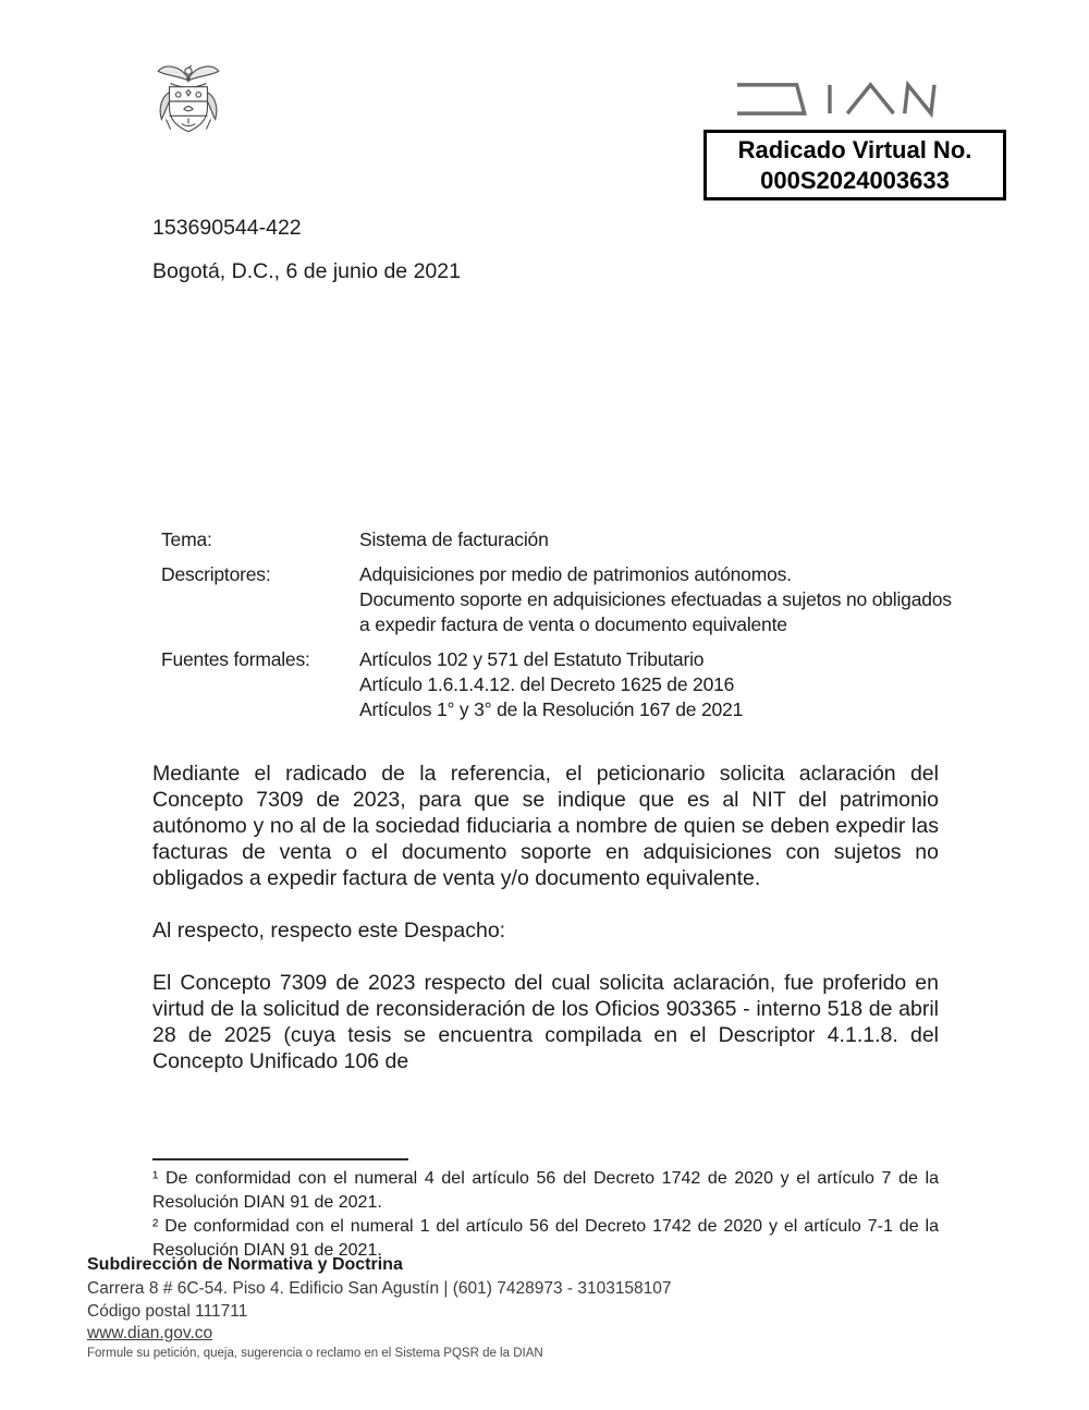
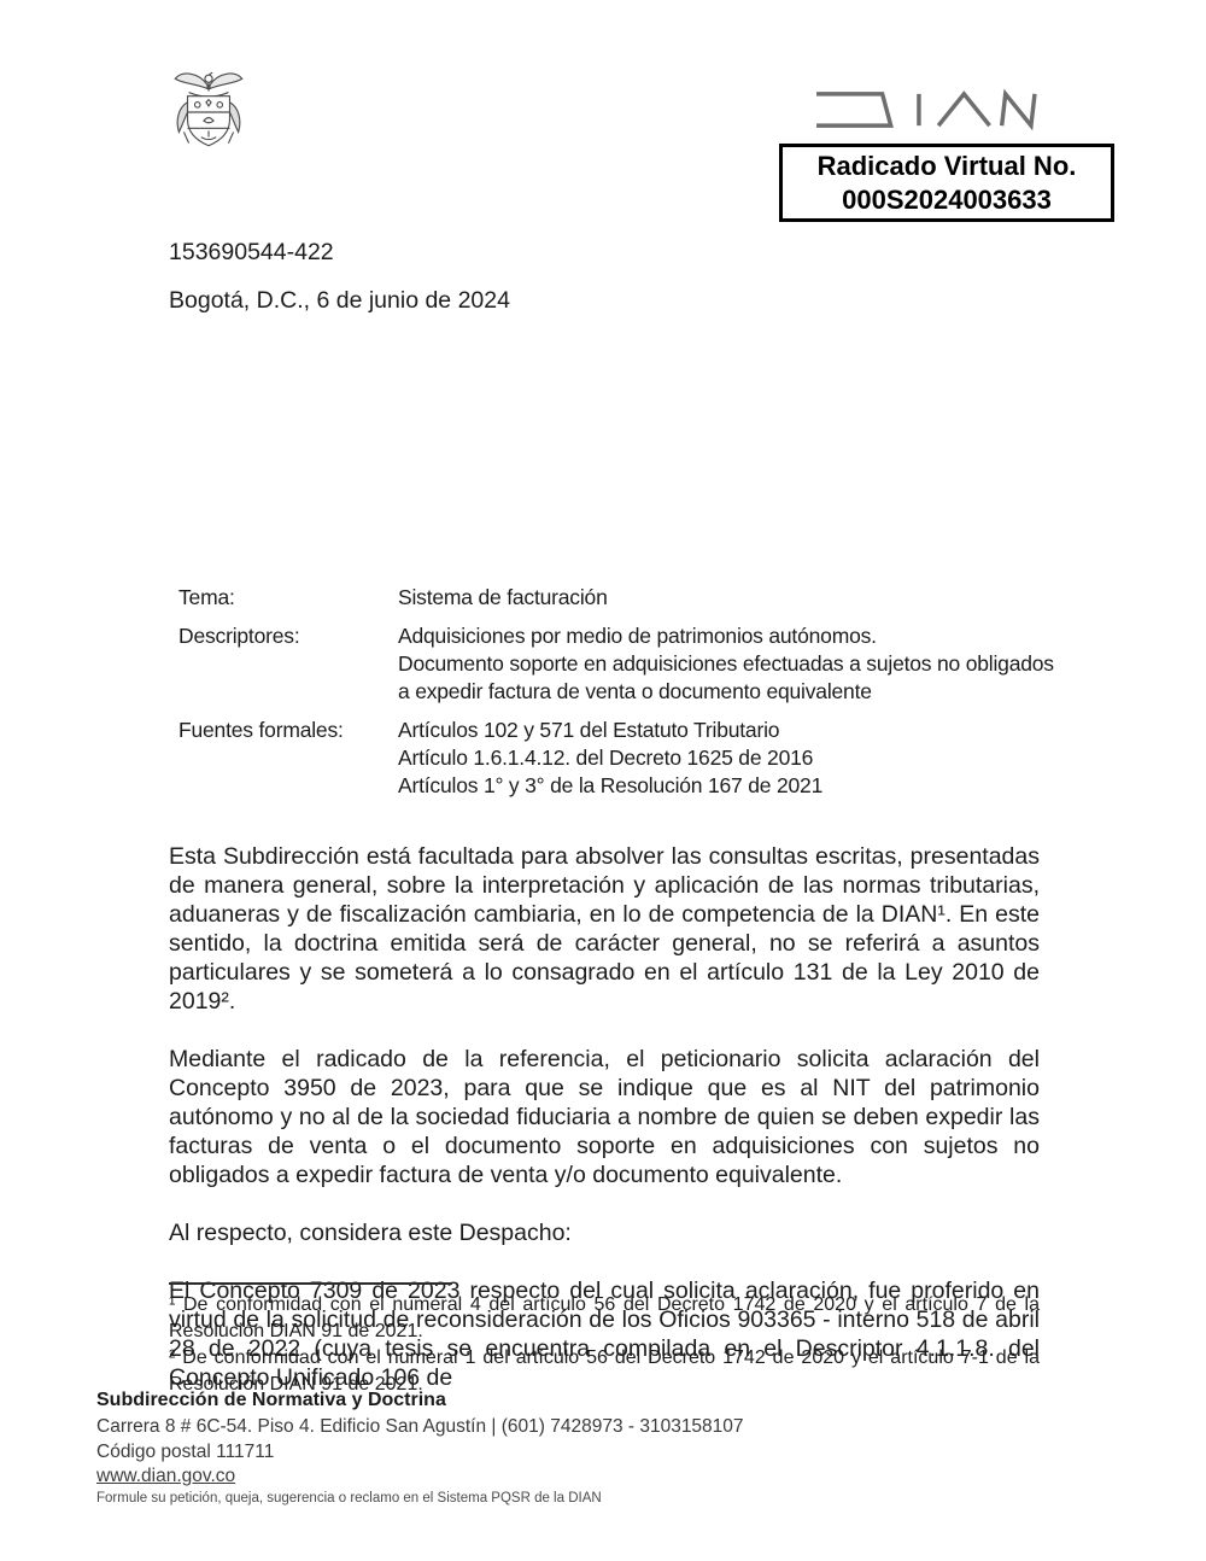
  Radicado Virtual No.
  000S2024003633
  153690544-422
- Bogotá, D.C., 6 de junio de 2021
+ Bogotá, D.C., 6 de junio de 2024
  Tema:
  Sistema de facturación
  Descriptores:
  Adquisiciones por medio de patrimonios autónomos.
  Documento soporte en adquisiciones efectuadas a sujetos no obligados
  a expedir factura de venta o documento equivalente
  Fuentes formales:
  Artículos 102 y 571 del Estatuto Tributario
  Artículo 1.6.1.4.12. del Decreto 1625 de 2016
  Artículos 1° y 3° de la Resolución 167 de 2021
+ Esta Subdirección está facultada para absolver las consultas escritas, presentadas de manera general, sobre la interpretación y aplicación de las normas tributarias, aduaneras y de fiscalización cambiaria, en lo de competencia de la DIAN¹. En este sentido, la doctrina emitida será de carácter general, no se referirá a asuntos particulares y se someterá a lo consagrado en el artículo 131 de la Ley 2010 de 2019².
- Mediante el radicado de la referencia, el peticionario solicita aclaración del Concepto 7309 de 2023, para que se indique que es al NIT del patrimonio autónomo y no al de la sociedad fiduciaria a nombre de quien se deben expedir las facturas de venta o el documento soporte en adquisiciones con sujetos no obligados a expedir factura de venta y/o documento equivalente.
+ Mediante el radicado de la referencia, el peticionario solicita aclaración del Concepto 3950 de 2023, para que se indique que es al NIT del patrimonio autónomo y no al de la sociedad fiduciaria a nombre de quien se deben expedir las facturas de venta o el documento soporte en adquisiciones con sujetos no obligados a expedir factura de venta y/o documento equivalente.
- Al respecto, respecto este Despacho:
+ Al respecto, considera este Despacho:
- El Concepto 7309 de 2023 respecto del cual solicita aclaración, fue proferido en virtud de la solicitud de reconsideración de los Oficios 903365 - interno 518 de abril 28 de 2025 (cuya tesis se encuentra compilada en el Descriptor 4.1.1.8. del Concepto Unificado 106 de
+ El Concepto 7309 de 2023 respecto del cual solicita aclaración, fue proferido en virtud de la solicitud de reconsideración de los Oficios 903365 - interno 518 de abril 28 de 2022 (cuya tesis se encuentra compilada en el Descriptor 4.1.1.8. del Concepto Unificado 106 de
  ¹ De conformidad con el numeral 4 del artículo 56 del Decreto 1742 de 2020 y el artículo 7 de la Resolución DIAN 91 de 2021.
  ² De conformidad con el numeral 1 del artículo 56 del Decreto 1742 de 2020 y el artículo 7-1 de la Resolución DIAN 91 de 2021.
  Subdirección de Normativa y Doctrina
  Carrera 8 # 6C-54. Piso 4. Edificio San Agustín | (601) 7428973 - 3103158107
  Código postal 111711
  www.dian.gov.co
  Formule su petición, queja, sugerencia o reclamo en el Sistema PQSR de la DIAN
